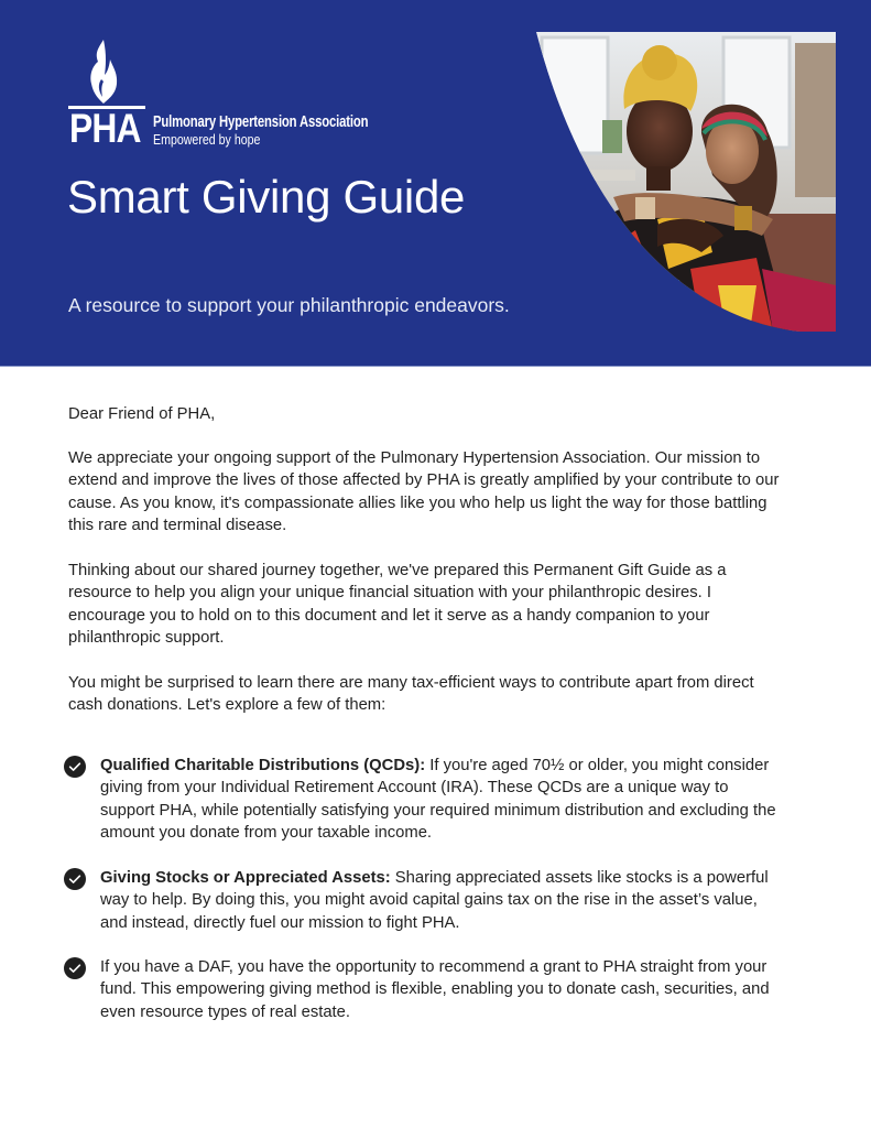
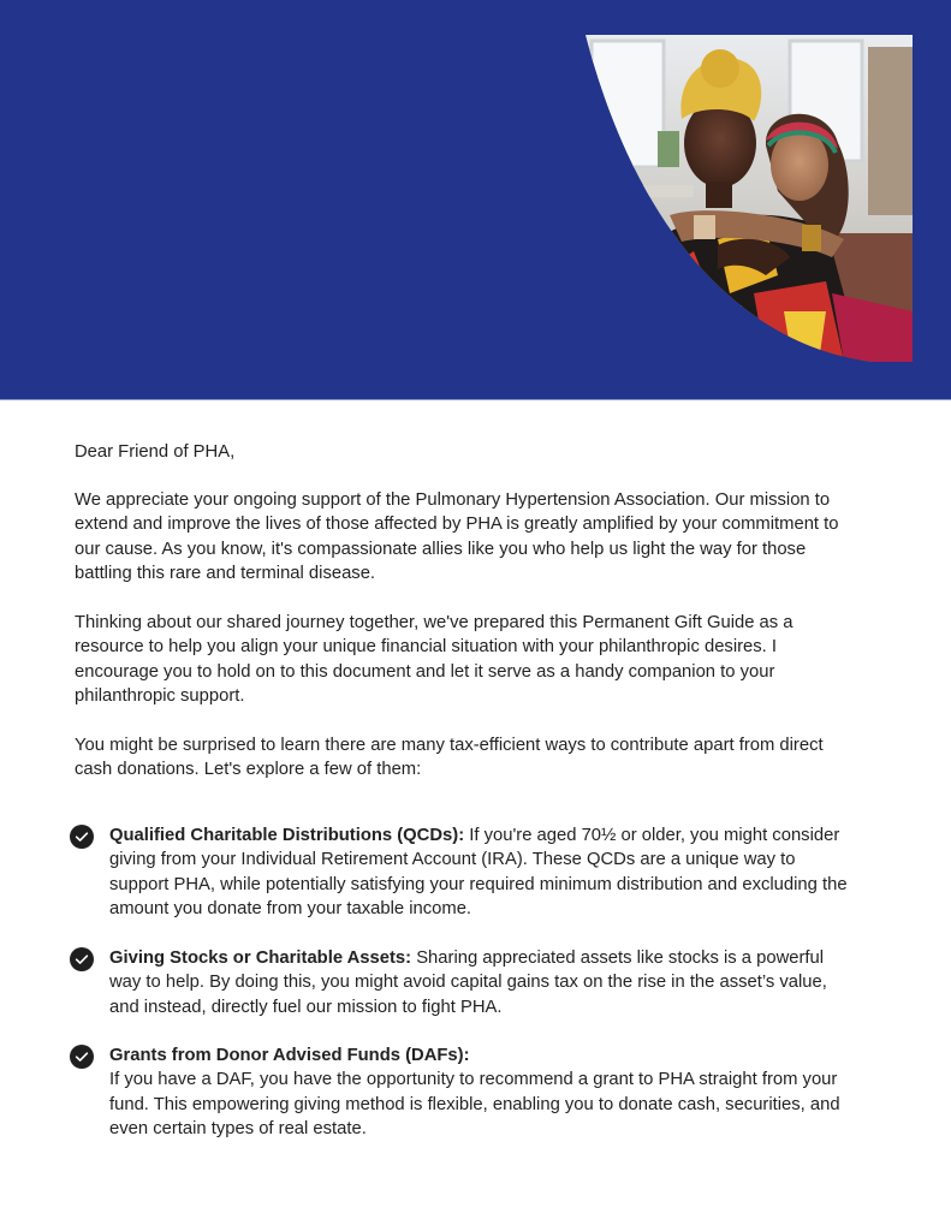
- PHA
- Pulmonary Hypertension Association
- Empowered by hope
- Smart Giving Guide
- A resource to support your philanthropic endeavors.
  Dear Friend of PHA,
- We appreciate your ongoing support of the Pulmonary Hypertension Association. Our mission to extend and improve the lives of those affected by PHA is greatly amplified by your contribute to our cause. As you know, it's compassionate allies like you who help us light the way for those battling this rare and terminal disease.
+ We appreciate your ongoing support of the Pulmonary Hypertension Association. Our mission to extend and improve the lives of those affected by PHA is greatly amplified by your commitment to our cause. As you know, it's compassionate allies like you who help us light the way for those battling this rare and terminal disease.
  Thinking about our shared journey together, we've prepared this Permanent Gift Guide as a resource to help you align your unique financial situation with your philanthropic desires. I encourage you to hold on to this document and let it serve as a handy companion to your philanthropic support.
  You might be surprised to learn there are many tax-efficient ways to contribute apart from direct cash donations. Let's explore a few of them:
  Qualified Charitable Distributions (QCDs): If you're aged 70½ or older, you might consider giving from your Individual Retirement Account (IRA). These QCDs are a unique way to support PHA, while potentially satisfying your required minimum distribution and excluding the amount you donate from your taxable income.
- Giving Stocks or Appreciated Assets: Sharing appreciated assets like stocks is a powerful way to help. By doing this, you might avoid capital gains tax on the rise in the asset’s value, and instead, directly fuel our mission to fight PHA.
+ Giving Stocks or Charitable Assets: Sharing appreciated assets like stocks is a powerful way to help. By doing this, you might avoid capital gains tax on the rise in the asset’s value, and instead, directly fuel our mission to fight PHA.
+ Grants from Donor Advised Funds (DAFs):
- If you have a DAF, you have the opportunity to recommend a grant to PHA straight from your fund. This empowering giving method is flexible, enabling you to donate cash, securities, and even resource types of real estate.
+ If you have a DAF, you have the opportunity to recommend a grant to PHA straight from your fund. This empowering giving method is flexible, enabling you to donate cash, securities, and even certain types of real estate.
